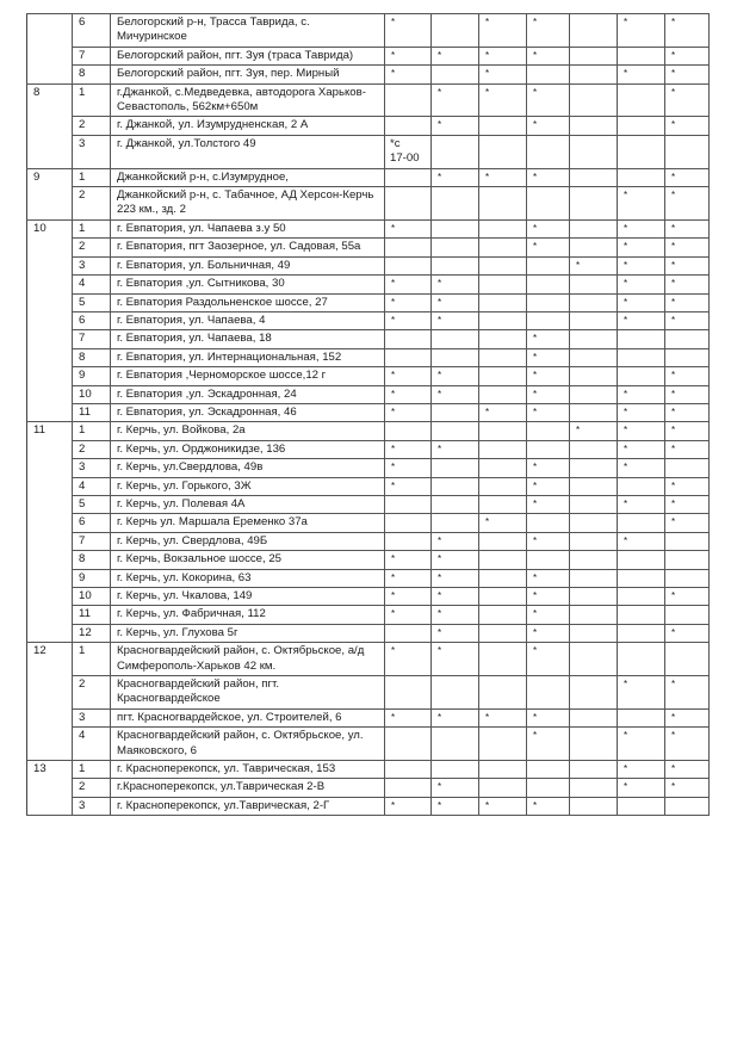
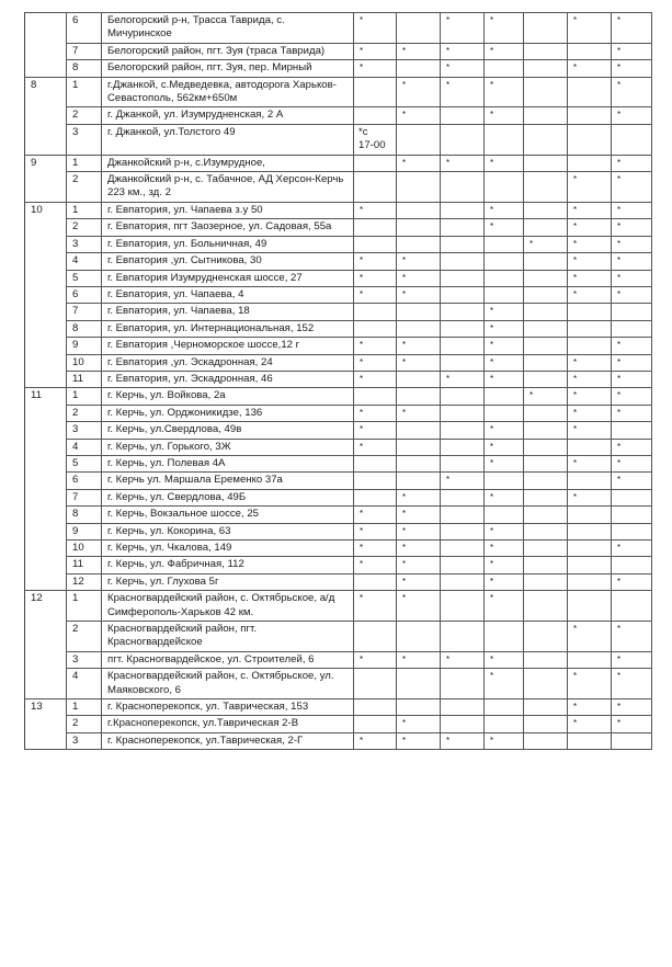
  	6	Белогорский р-н, Трасса Таврида, с. Мичуринское	*		*	*		*	*
  7	Белогорский район, пгт. Зуя (траса Таврида)	*	*	*	*			*
  8	Белогорский район, пгт. Зуя, пер. Мирный	*		*			*	*
  8	1	г.Джанкой, с.Медведевка, автодорога Харьков-Севастополь, 562км+650м		*	*	*			*
  2	г. Джанкой, ул. Изумрудненская, 2 А		*		*			*
  3	г. Джанкой, ул.Толстого 49	*с17-00
  9	1	Джанкойский р-н, с.Изумрудное,		*	*	*			*
  2	Джанкойский р-н, с. Табачное, АД Херсон-Керчь 223 км., зд. 2						*	*
  10	1	г. Евпатория, ул. Чапаева з.у 50	*			*		*	*
  2	г. Евпатория, пгт Заозерное, ул. Садовая, 55а				*		*	*
  3	г. Евпатория, ул. Больничная, 49					*	*	*
  4	г. Евпатория ,ул. Сытникова, 30	*	*				*	*
- 5	г. Евпатория Раздольненское шоссе, 27	*	*				*	*
+ 5	г. Евпатория Изумрудненская шоссе, 27	*	*				*	*
  6	г. Евпатория, ул. Чапаева, 4	*	*				*	*
  7	г. Евпатория, ул. Чапаева, 18				*
  8	г. Евпатория, ул. Интернациональная, 152				*
  9	г. Евпатория ,Черноморское шоссе,12 г	*	*		*			*
  10	г. Евпатория ,ул. Эскадронная, 24	*	*		*		*	*
  11	г. Евпатория, ул. Эскадронная, 46	*		*	*		*	*
  11	1	г. Керчь, ул. Войкова, 2а					*	*	*
  2	г. Керчь, ул. Орджоникидзе, 136	*	*				*	*
  3	г. Керчь, ул.Свердлова, 49в	*			*		*
  4	г. Керчь, ул. Горького, 3Ж	*			*			*
  5	г. Керчь, ул. Полевая 4А				*		*	*
  6	г. Керчь ул. Маршала Еременко 37а			*				*
  7	г. Керчь, ул. Свердлова, 49Б		*		*		*
  8	г. Керчь, Вокзальное шоссе, 25	*	*
  9	г. Керчь, ул. Кокорина, 63	*	*		*
  10	г. Керчь, ул. Чкалова, 149	*	*		*			*
  11	г. Керчь, ул. Фабричная, 112	*	*		*
  12	г. Керчь, ул. Глухова 5г		*		*			*
  12	1	Красногвардейский район, с. Октябрьское, а/д Симферополь-Харьков 42 км.	*	*		*
  2	Красногвардейский район, пгт. Красногвардейское						*	*
  3	пгт. Красногвардейское, ул. Строителей, 6	*	*	*	*			*
  4	Красногвардейский район, с. Октябрьское, ул. Маяковского, 6				*		*	*
  13	1	г. Красноперекопск, ул. Таврическая, 153						*	*
  2	г.Красноперекопск, ул.Таврическая 2-В		*				*	*
  3	г. Красноперекопск, ул.Таврическая, 2-Г	*	*	*	*
